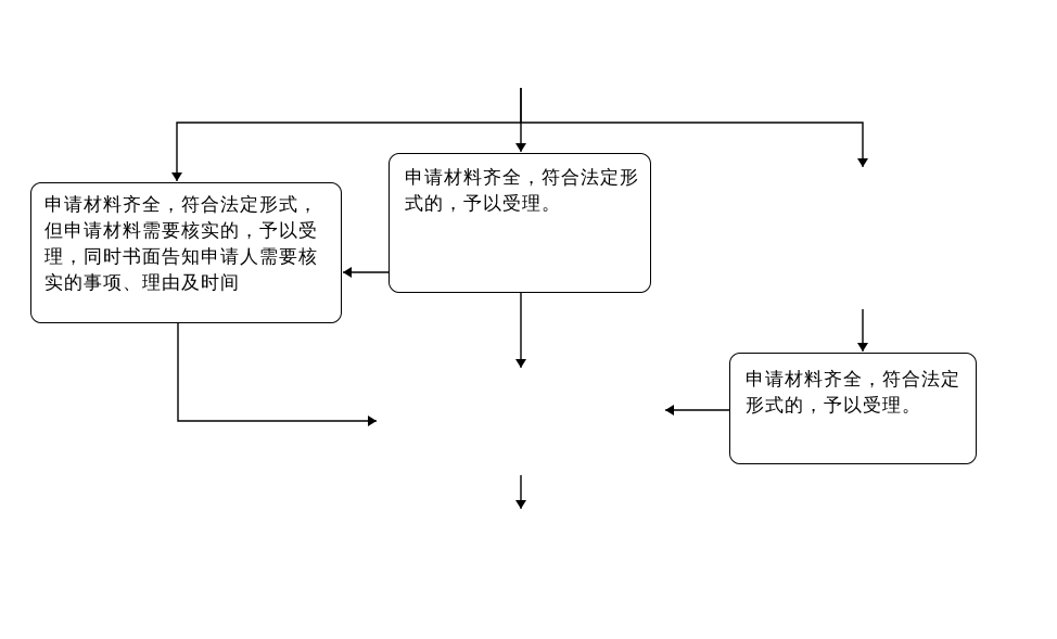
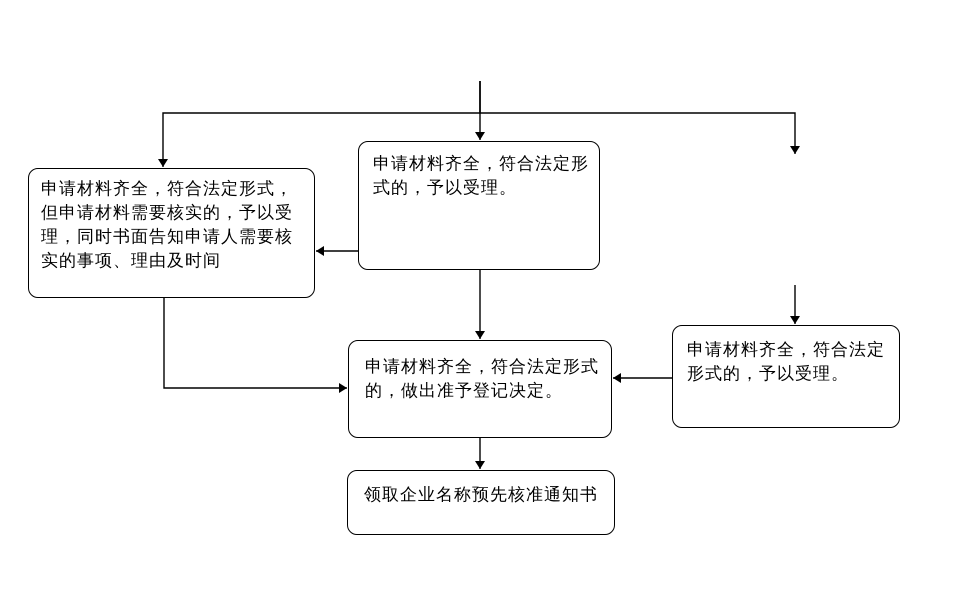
  申请材料齐全，符合法定形式，但申请材料需要核实的，予以受理，同时书面告知申请人需要核实的事项、理由及时间
  申请材料齐全，符合法定形式的，予以受理。
  申请材料齐全，符合法定形式的，予以受理。
+ 申请材料齐全，符合法定形式的，做出准予登记决定。
+ 领取企业名称预先核准通知书
